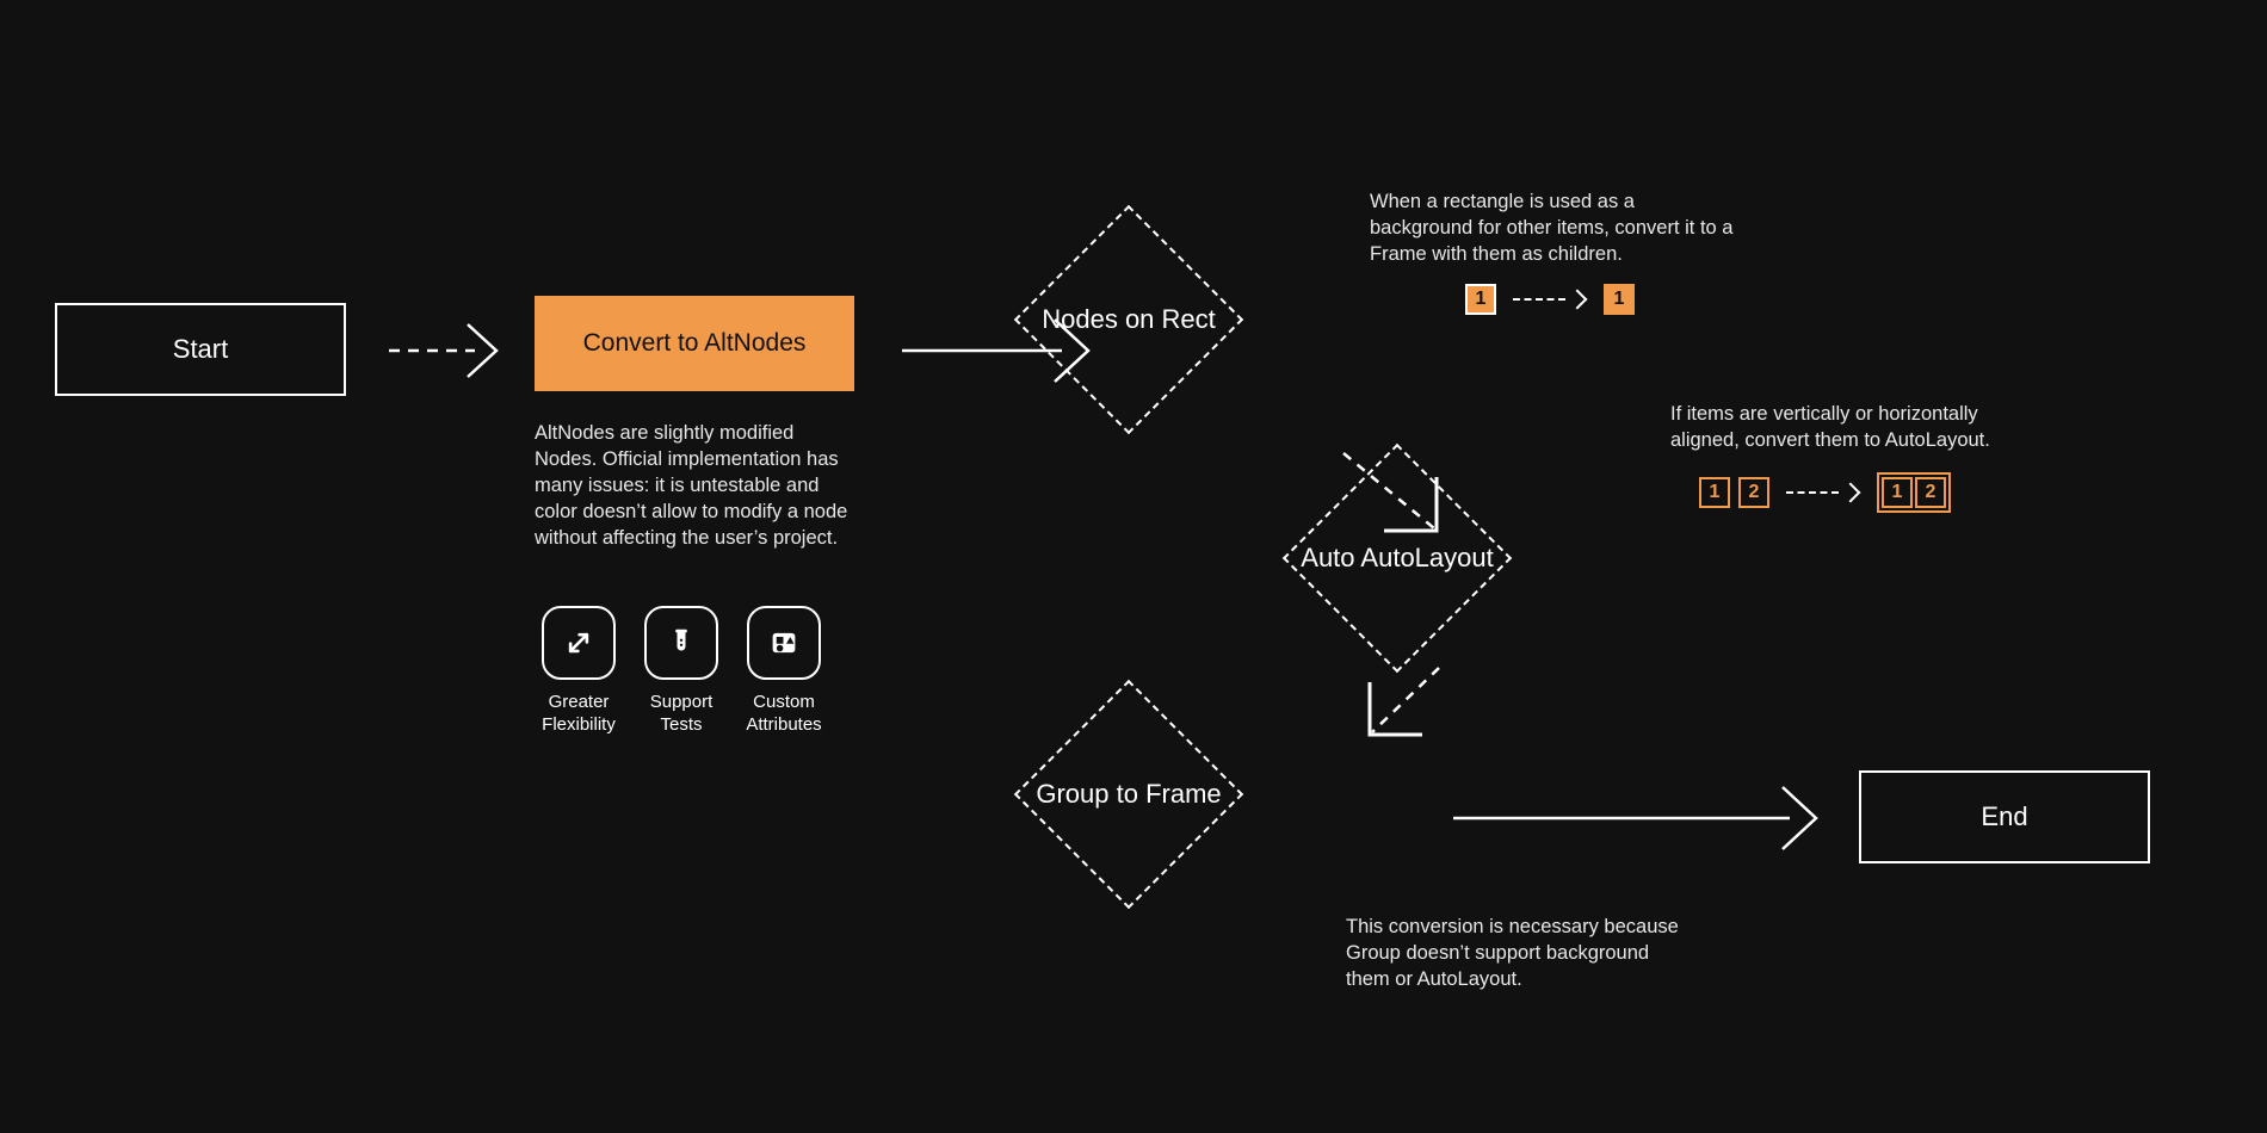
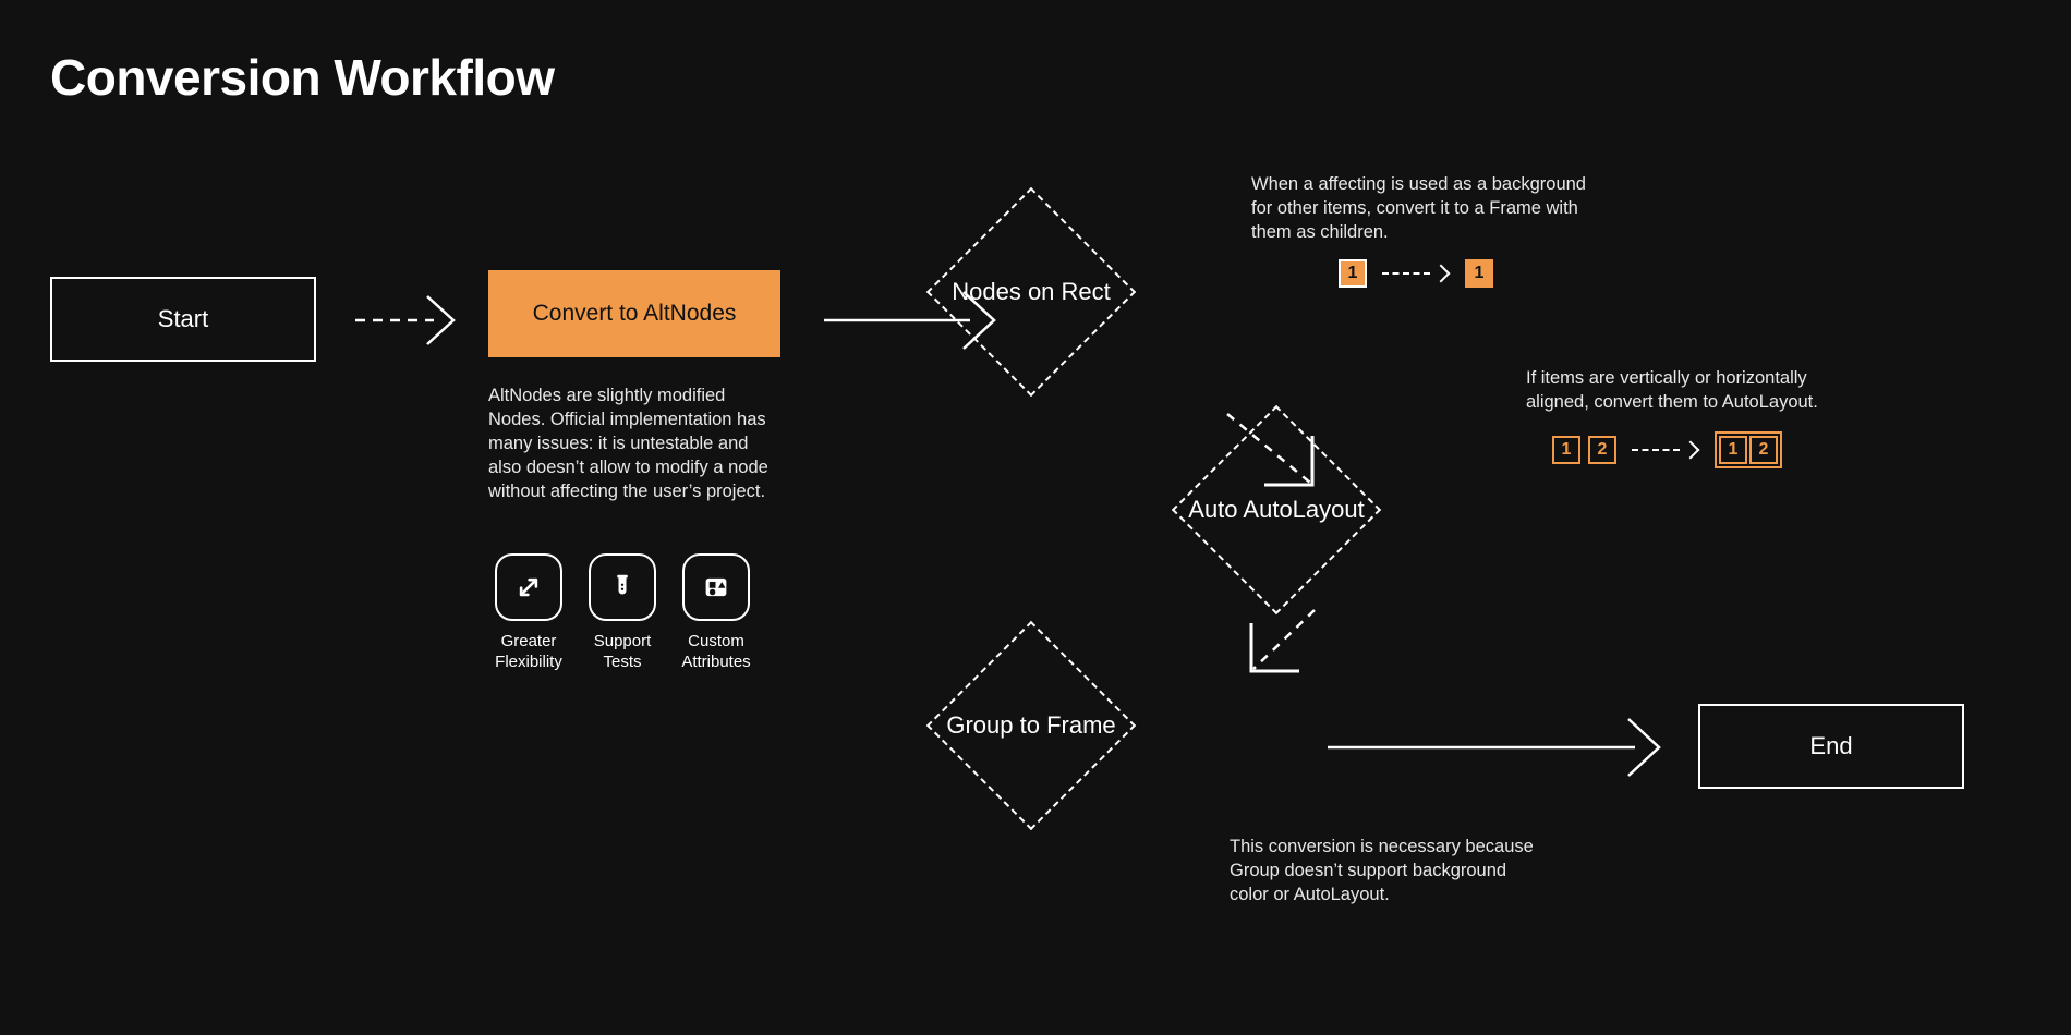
+ Conversion Workflow
  Start
  Convert to AltNodes
- AltNodes are slightly modified Nodes. Official implementation has many issues: it is untestable and color doesn’t allow to modify a node without affecting the user’s project.
+ AltNodes are slightly modified Nodes. Official implementation has many issues: it is untestable and also doesn’t allow to modify a node without affecting the user’s project.
  Greater Flexibility
  Support Tests
  Custom Attributes
  Nodes on Rect
  Auto AutoLayout
  Group to Frame
  End
- When a rectangle is used as a background for other items, convert it to a Frame with them as children.
+ When a affecting is used as a background for other items, convert it to a Frame with them as children.
  1
  1
  If items are vertically or horizontally aligned, convert them to AutoLayout.
  1
  2
  1
  2
- This conversion is necessary because Group doesn’t support background them or AutoLayout.
+ This conversion is necessary because Group doesn’t support background color or AutoLayout.
